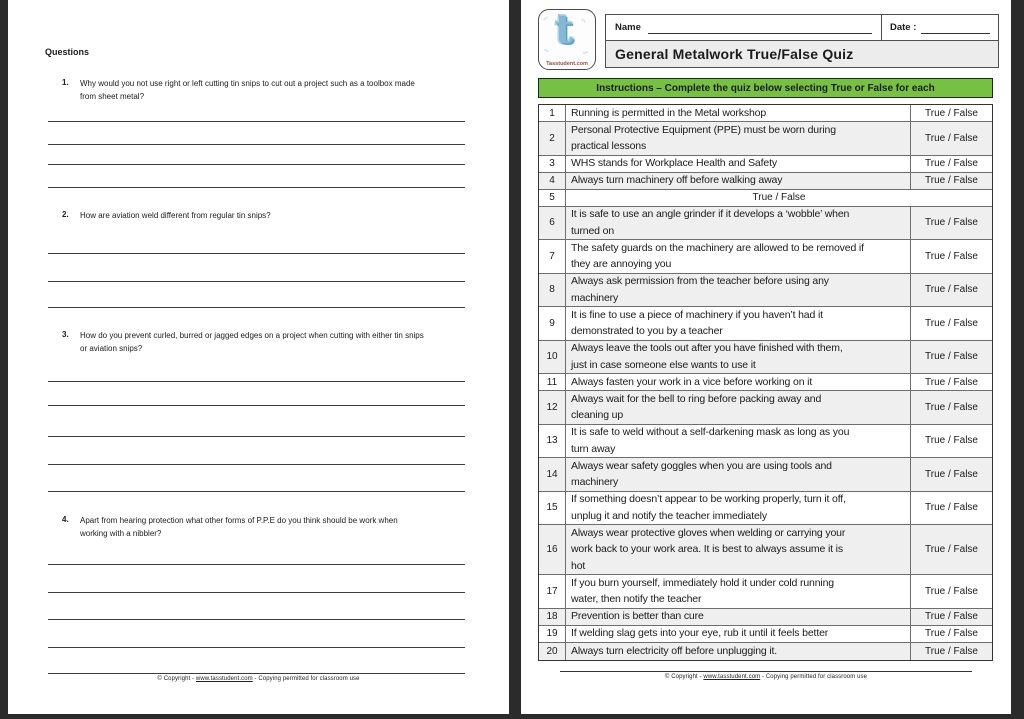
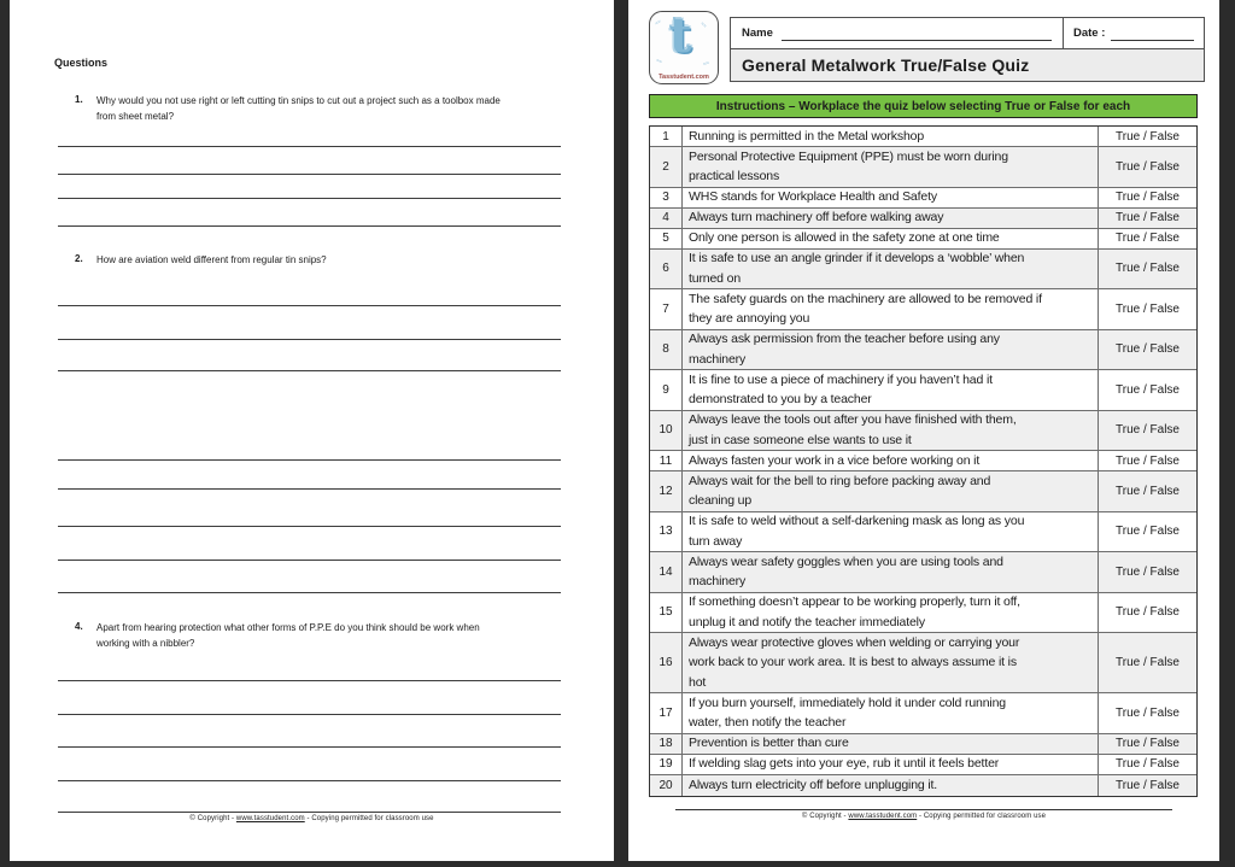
  Questions
  1.
  Why would you not use right or left cutting tin snips to cut out a project such as a toolbox made
  from sheet metal?
  2.
  How are aviation weld different from regular tin snips?
- 3.
- How do you prevent curled, burred or jagged edges on a project when cutting with either tin snips
- or aviation snips?
  4.
  Apart from hearing protection what other forms of P.P.E do you think should be work when
  working with a nibbler?
  t
  Name
  Date :
  General Metalwork True/False Quiz
- Instructions – Complete the quiz below selecting True or False for each
+ Instructions – Workplace the quiz below selecting True or False for each
  1
  Running is permitted in the Metal workshop
  True / False
  2
  Personal Protective Equipment (PPE) must be worn during
  practical lessons
  True / False
  3
  WHS stands for Workplace Health and Safety
  True / False
  4
  Always turn machinery off before walking away
  True / False
  5
+ Only one person is allowed in the safety zone at one time
  True / False
  6
  It is safe to use an angle grinder if it develops a ‘wobble’ when
  turned on
  True / False
  7
  The safety guards on the machinery are allowed to be removed if
  they are annoying you
  True / False
  8
  Always ask permission from the teacher before using any
  machinery
  True / False
  9
  It is fine to use a piece of machinery if you haven’t had it
  demonstrated to you by a teacher
  True / False
  10
  Always leave the tools out after you have finished with them,
  just in case someone else wants to use it
  True / False
  11
  Always fasten your work in a vice before working on it
  True / False
  12
  Always wait for the bell to ring before packing away and
  cleaning up
  True / False
  13
  It is safe to weld without a self-darkening mask as long as you
  turn away
  True / False
  14
  Always wear safety goggles when you are using tools and
  machinery
  True / False
  15
  If something doesn’t appear to be working properly, turn it off,
  unplug it and notify the teacher immediately
  True / False
  16
  Always wear protective gloves when welding or carrying your
  work back to your work area. It is best to always assume it is
  hot
  True / False
  17
  If you burn yourself, immediately hold it under cold running
  water, then notify the teacher
  True / False
  18
  Prevention is better than cure
  True / False
  19
  If welding slag gets into your eye, rub it until it feels better
  True / False
  20
  Always turn electricity off before unplugging it.
  True / False
